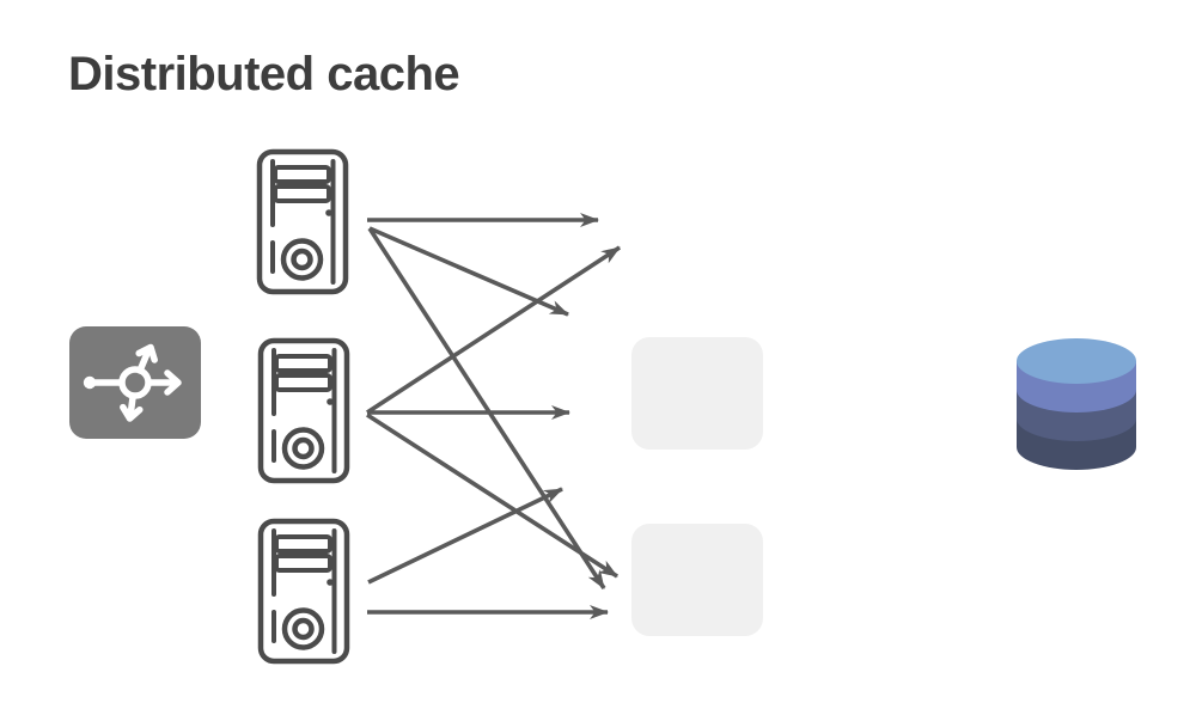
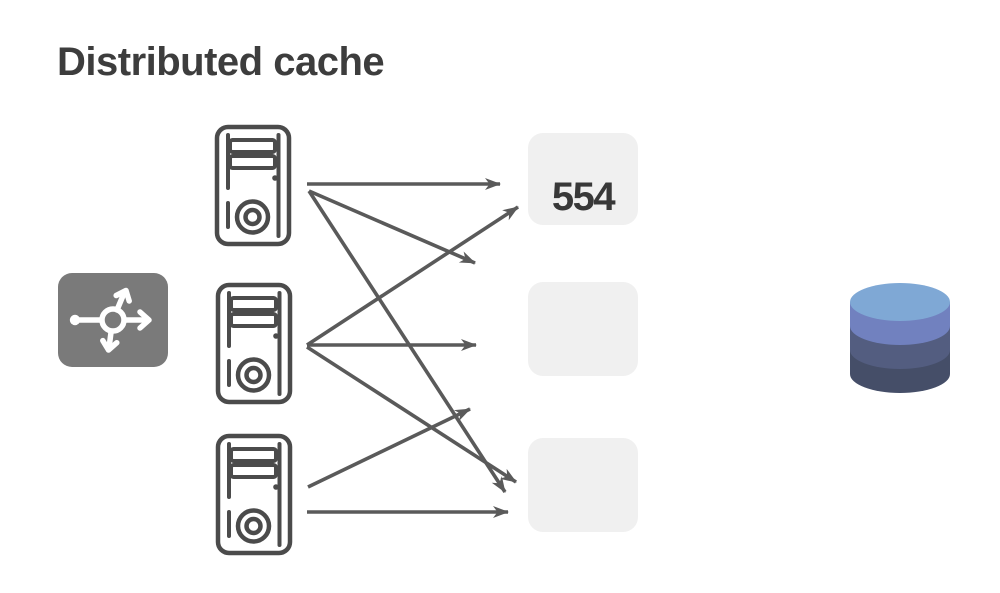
  Distributed cache
+ 554
